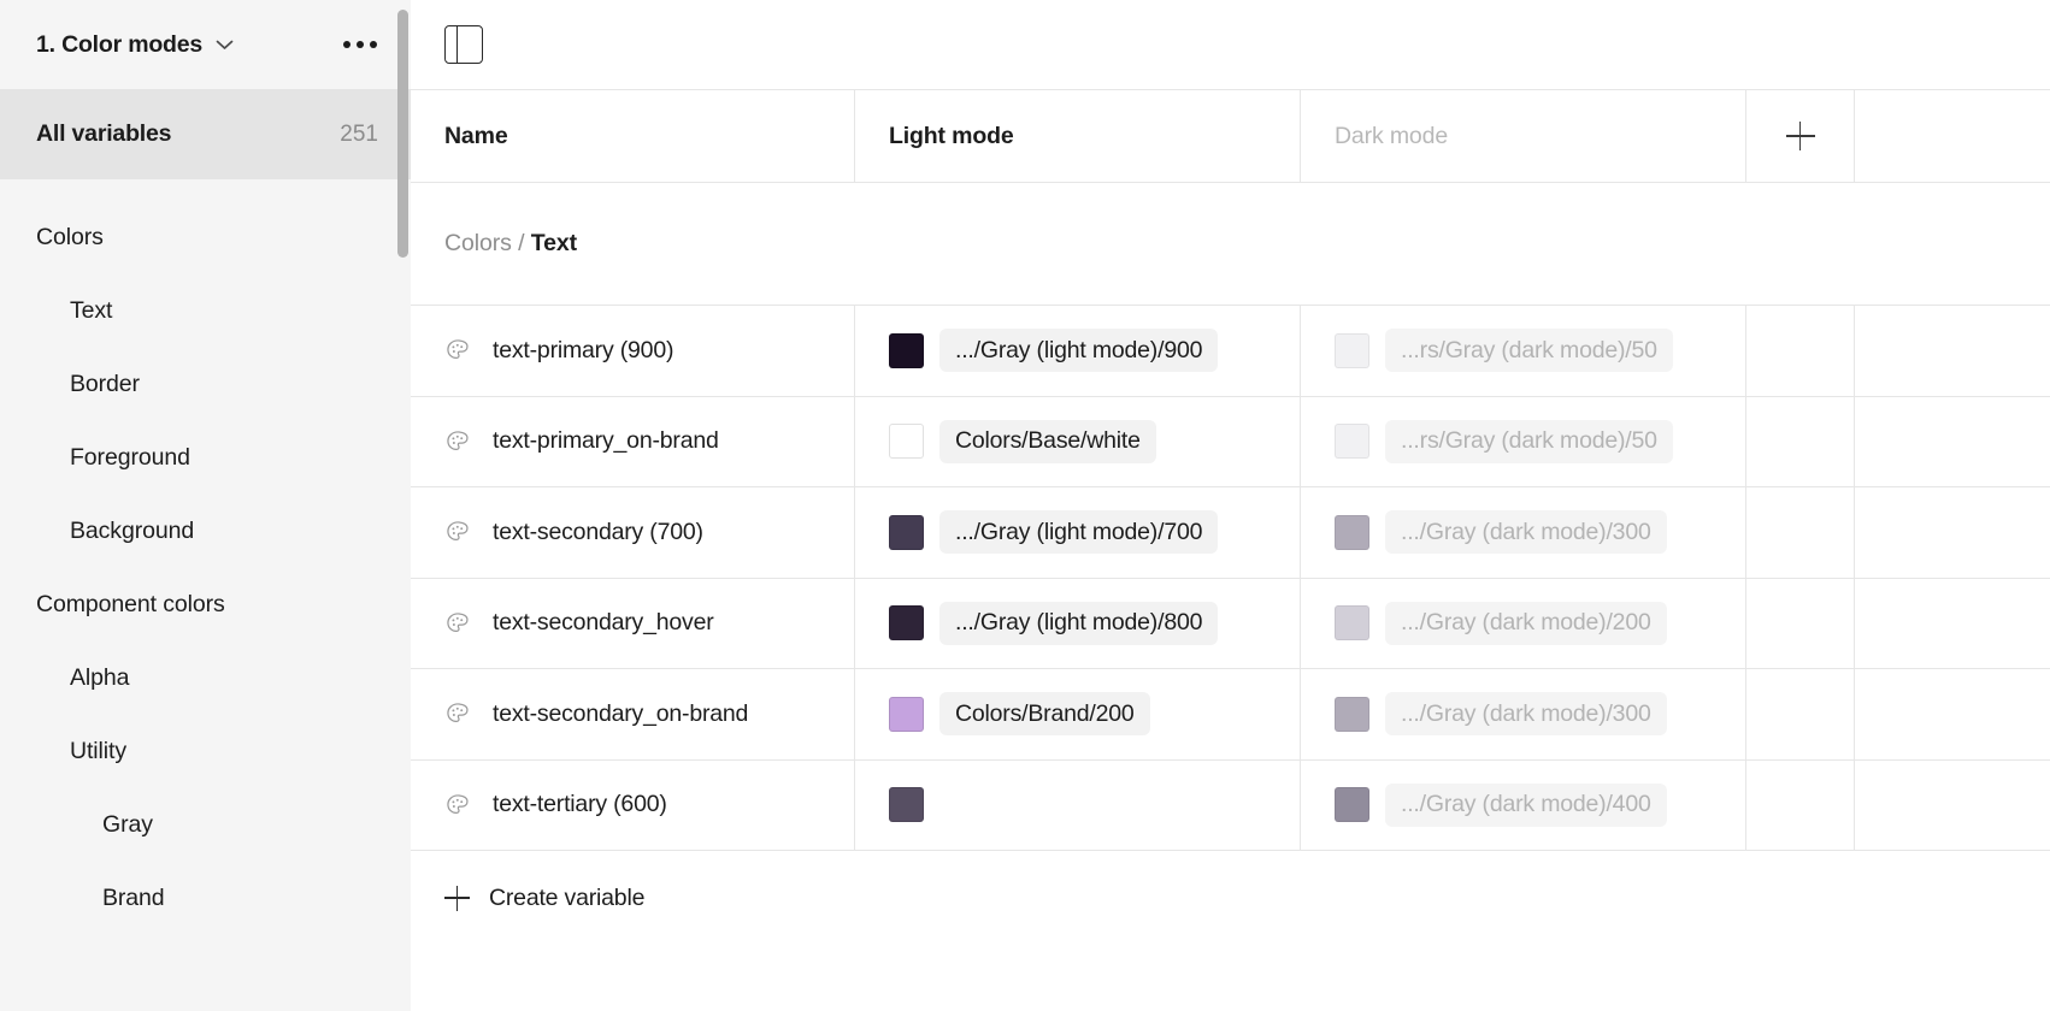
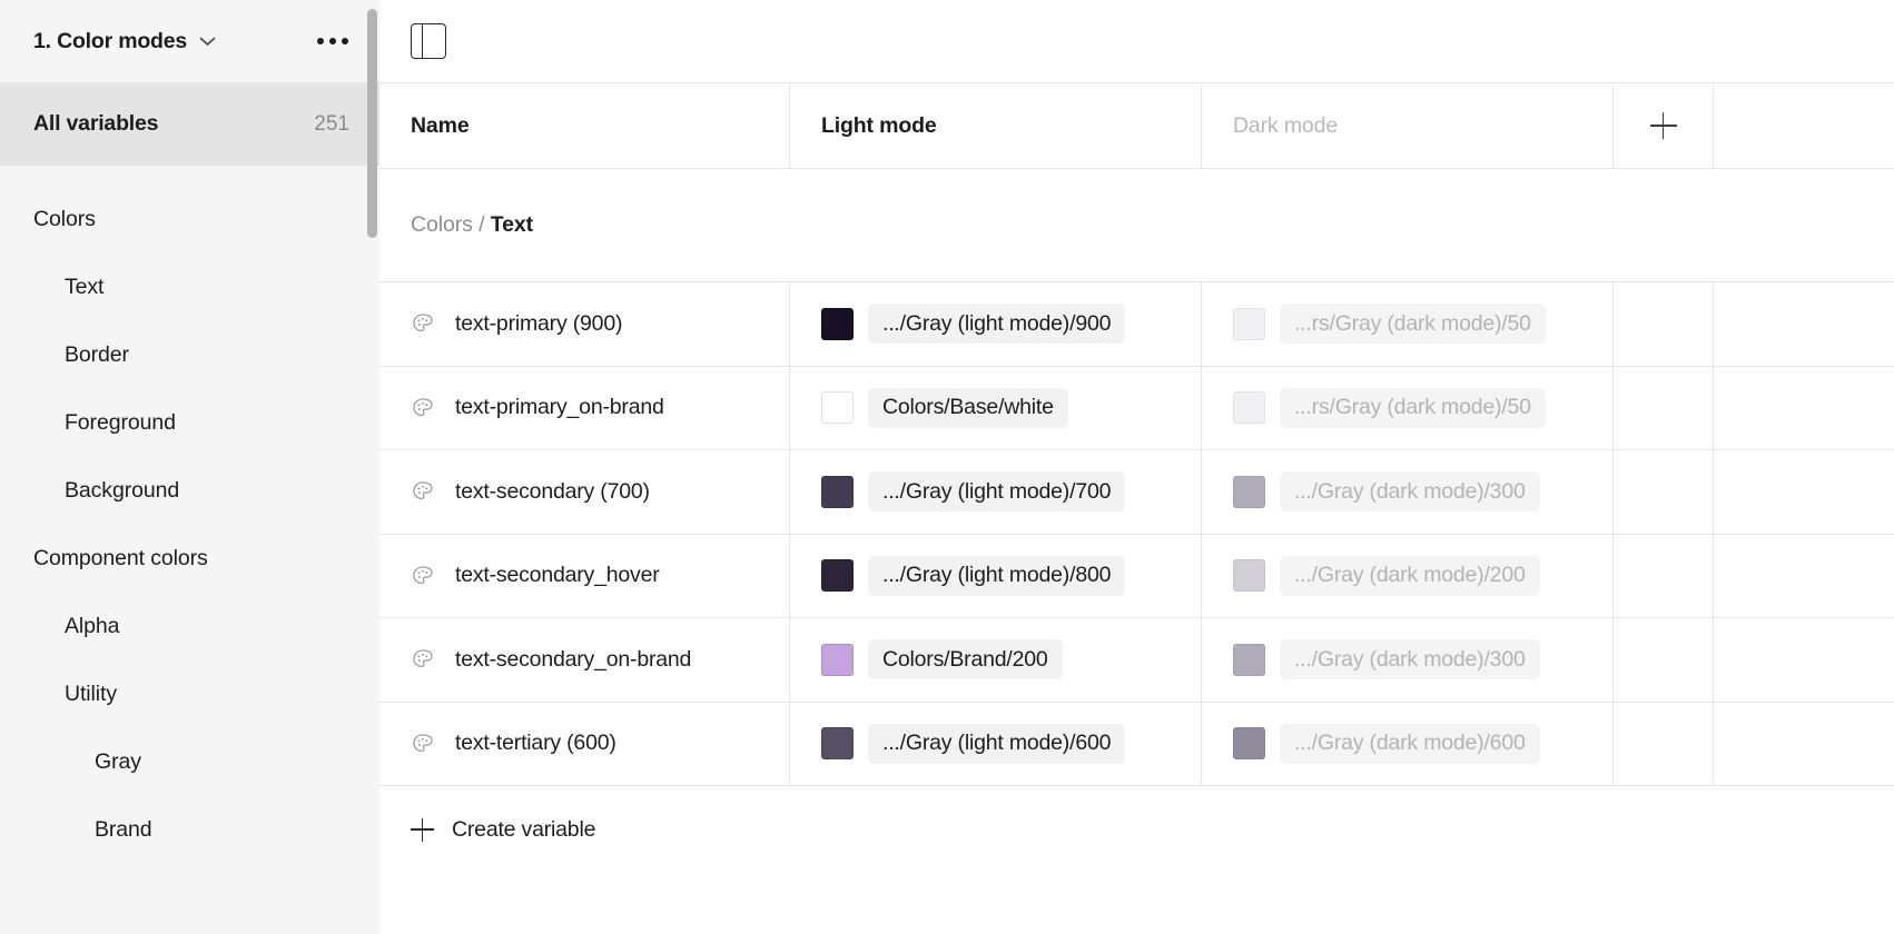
  1. Color modes
  All variables
  251
  Colors
  Text
  Border
  Foreground
  Background
  Component colors
  Alpha
  Utility
  Gray
  Brand
  Name
  Light mode
  Dark mode
  Colors / Text
  text-primary (900)
  .../Gray (light mode)/900
  ...rs/Gray (dark mode)/50
  text-primary_on-brand
  Colors/Base/white
  ...rs/Gray (dark mode)/50
  text-secondary (700)
  .../Gray (light mode)/700
  .../Gray (dark mode)/300
  text-secondary_hover
  .../Gray (light mode)/800
  .../Gray (dark mode)/200
  text-secondary_on-brand
  Colors/Brand/200
  .../Gray (dark mode)/300
  text-tertiary (600)
+ .../Gray (light mode)/600
- .../Gray (dark mode)/400
+ .../Gray (dark mode)/600
  Create variable
